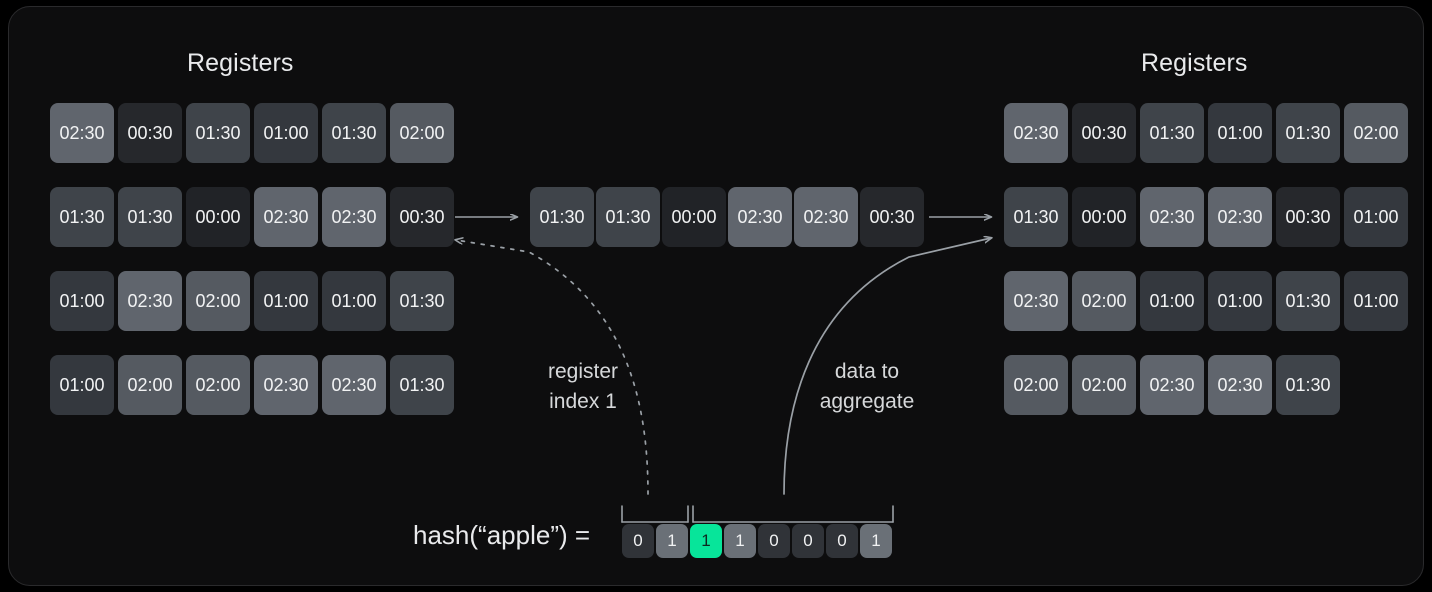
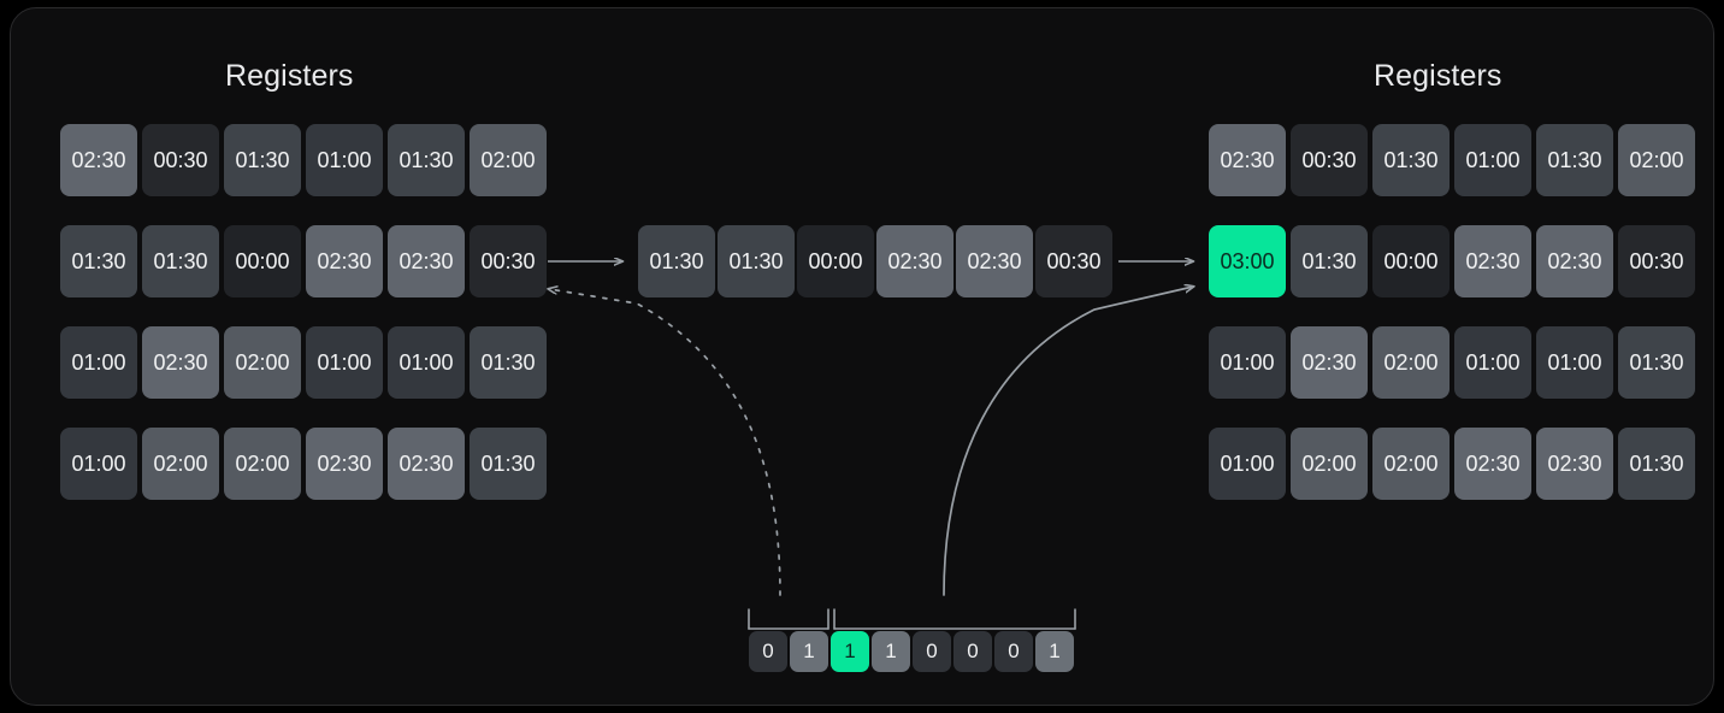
  Registers
  Registers
  02:30
  00:30
  01:30
  01:00
  01:30
  02:00
  01:30
  01:30
  00:00
  02:30
  02:30
  00:30
  01:00
  02:30
  02:00
  01:00
  01:00
  01:30
  01:00
  02:00
  02:00
  02:30
  02:30
  01:30
  01:30
  01:30
  00:00
  02:30
  02:30
  00:30
  02:30
  00:30
  01:30
  01:00
  01:30
  02:00
+ 03:00
  01:30
  00:00
  02:30
  02:30
  00:30
  01:00
  02:30
  02:00
  01:00
  01:00
  01:30
  01:00
  02:00
  02:00
  02:30
  02:30
  01:30
- register
- index 1
- data to
- aggregate
- hash(“apple”) =
  0
  1
  1
  1
  0
  0
  0
  1
